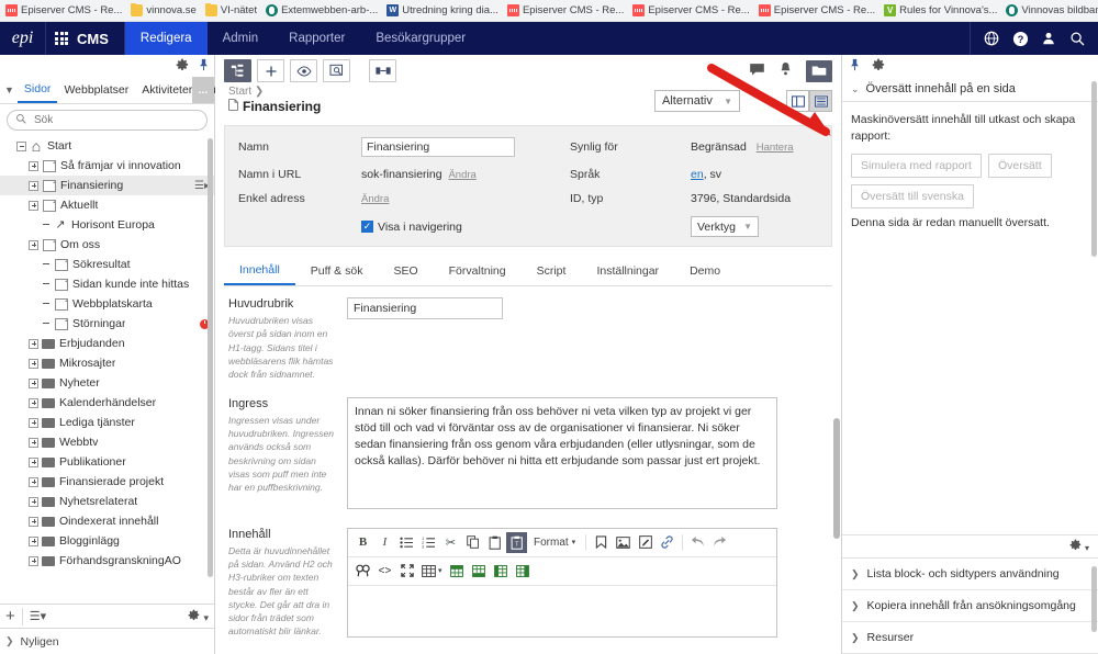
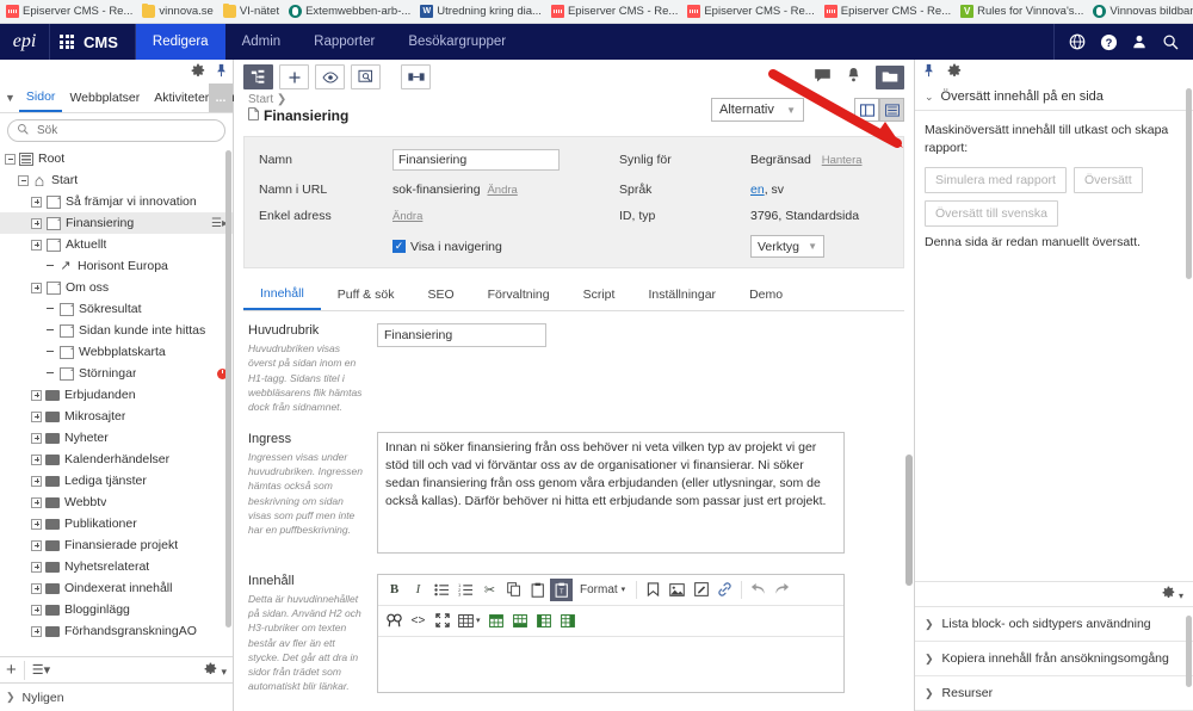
  Episerver CMS - Re...
  vinnova.se
  VI-nätet
  Extemwebben-arb-...
  Utredning kring dia...
  Episerver CMS - Re...
  Episerver CMS - Re...
  Episerver CMS - Re...
  Rules for Vinnova's...
  Vinnovas bildba
  epi
  CMS
  Redigera
  Admin
  Rapporter
  Besökargrupper
  ?
  ▼
  Sidor
  Webbplatser
  Aktiviteter
  ...
  Sök
+ Root
  Start
  Så främjar vi innovation
  Finansiering
  Aktuellt
  Horisont Europa
  Om oss
  Sökresultat
  Sidan kunde inte hittas
  Webbplatskarta
  Störningar
  Erbjudanden
  Mikrosajter
  Nyheter
  Kalenderhändelser
  Lediga tjänster
  Webbtv
  Publikationer
  Finansierade projekt
  Nyhetsrelaterat
  Oindexerat innehåll
  Blogginlägg
  FörhandsgranskningAO
  +
  ☰▾
  ▾
  ❯
  Nyligen
  Start ❯
  Finansiering
  Alternativ
  ▼
  Namn
  Finansiering
  Synlig för
  Begränsad Hantera
  Namn i URL
  sok-finansiering Ändra
  Språk
  en, sv
  Enkel adress
  Ändra
  ID, typ
  3796, Standardsida
  ✓
  Visa i navigering
  Verktyg
  ▼
  Innehåll
  Puff & sök
  SEO
  Förvaltning
  Script
  Inställningar
  Demo
  Huvudrubrik
  Huvudrubriken visas överst på sidan inom en H1-tagg. Sidans titel i webbläsarens flik hämtas dock från sidnamnet.
  Finansiering
  Ingress
- Ingressen visas under huvudrubriken. Ingressen används också som beskrivning om sidan visas som puff men inte har en puffbeskrivning.
+ Ingressen visas under huvudrubriken. Ingressen hämtas också som beskrivning om sidan visas som puff men inte har en puffbeskrivning.
  Innehåll
  Detta är huvudinnehållet på sidan. Använd H2 och H3-rubriker om texten består av fler än ett stycke. Det går att dra in sidor från trädet som automatiskt blir länkar.
  B
  I
  ✂
  Format
  <>
  ⌄
  Översätt innehåll på en sida
  Maskinöversätt innehåll till utkast och skapa rapport:
  Simulera med rapport
  Översätt
  Översätt till svenska
  Denna sida är redan manuellt översatt.
  ▾
  ❯
  Lista block- och sidtypers användning
  ❯
  Kopiera innehåll från ansökningsomgång
  ❯
  Resurser
